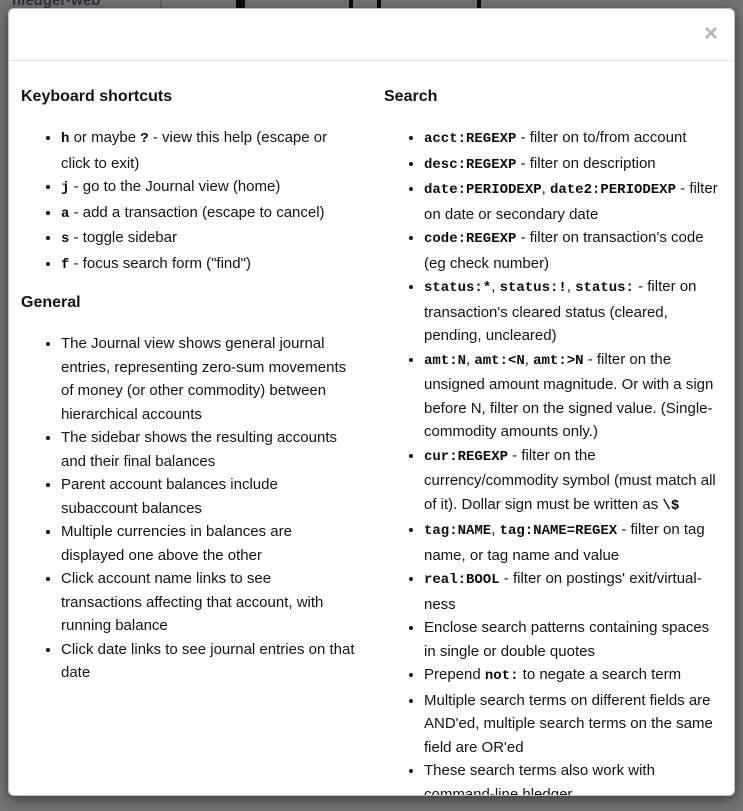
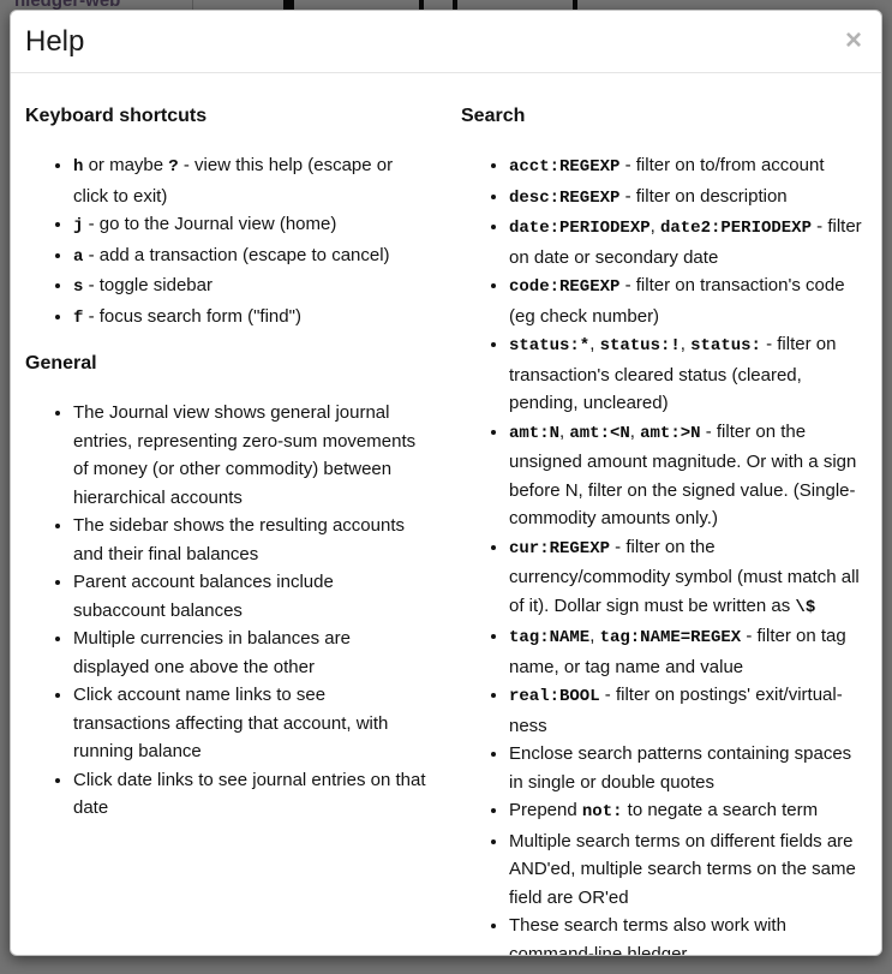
  hledger-web
  ×
+ Help
  Keyboard shortcuts
  h or maybe ? - view this help (escape or click to exit)
  j - go to the Journal view (home)
  a - add a transaction (escape to cancel)
  s - toggle sidebar
  f - focus search form ("find")
  General
  The Journal view shows general journal entries, representing zero-sum movements of money (or other commodity) between hierarchical accounts
  The sidebar shows the resulting accounts and their final balances
  Parent account balances include subaccount balances
  Multiple currencies in balances are displayed one above the other
  Click account name links to see transactions affecting that account, with running balance
  Click date links to see journal entries on that date
  Search
  acct:REGEXP - filter on to/from account
  desc:REGEXP - filter on description
  date:PERIODEXP, date2:PERIODEXP - filter on date or secondary date
  code:REGEXP - filter on transaction's code (eg check number)
  status:*, status:!, status: - filter on transaction's cleared status (cleared, pending, uncleared)
  amt:N, amt:<N, amt:>N - filter on the unsigned amount magnitude. Or with a sign before N, filter on the signed value. (Single-commodity amounts only.)
  cur:REGEXP - filter on the currency/commodity symbol (must match all of it). Dollar sign must be written as \$
  tag:NAME, tag:NAME=REGEX - filter on tag name, or tag name and value
  real:BOOL - filter on postings' exit/virtual-ness
  Enclose search patterns containing spaces in single or double quotes
  Prepend not: to negate a search term
  Multiple search terms on different fields are AND'ed, multiple search terms on the same field are OR'ed
  These search terms also work with command-line hledger
